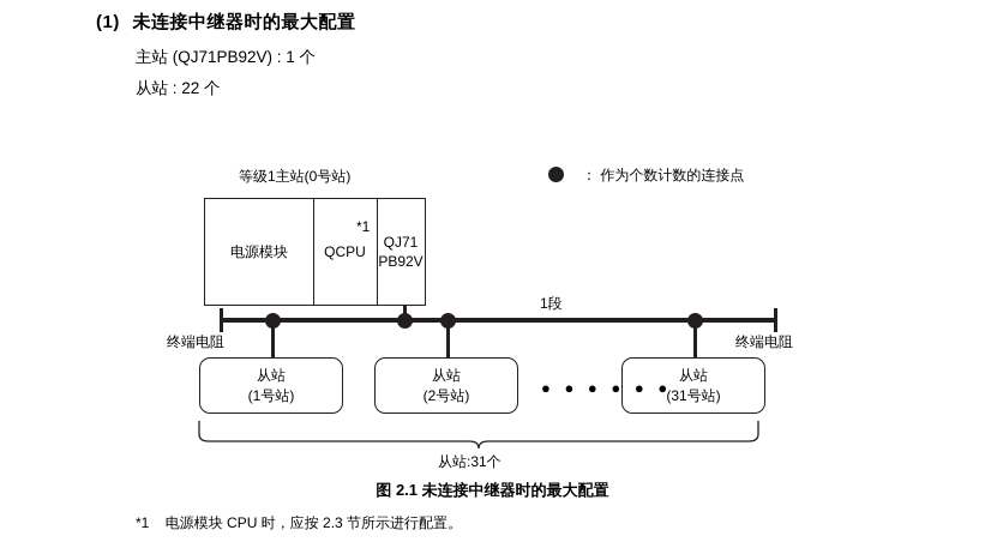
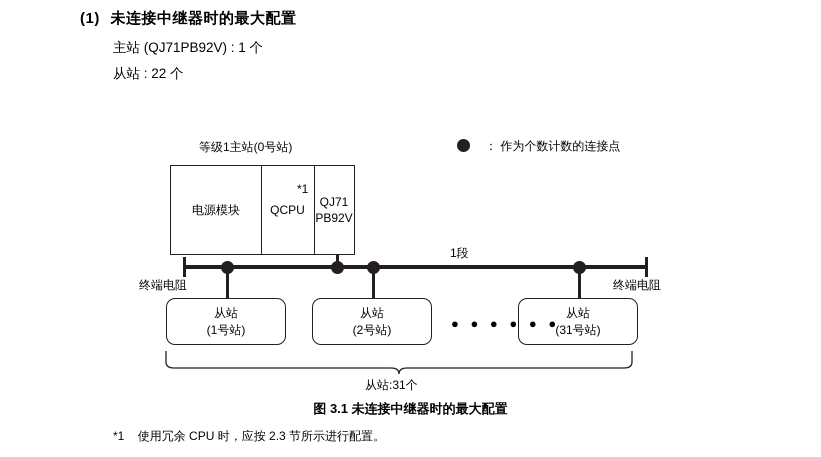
  (1) 未连接中继器时的最大配置
  主站 (QJ71PB92V) : 1 个
  从站 : 22 个
  ： 作为个数计数的连接点
  等级1主站(0号站)
  电源模块
  QCPU
  QJ71
  PB92V
  *1
  终端电阻
  终端电阻
  1段
  从站
  (1号站)
  从站
  (2号站)
  从站
  (31号站)
  ● ● ● ● ● ●
  从站:31个
- 图 2.1 未连接中继器时的最大配置
+ 图 3.1 未连接中继器时的最大配置
- *1 电源模块 CPU 时，应按 2.3 节所示进行配置。
+ *1 使用冗余 CPU 时，应按 2.3 节所示进行配置。
